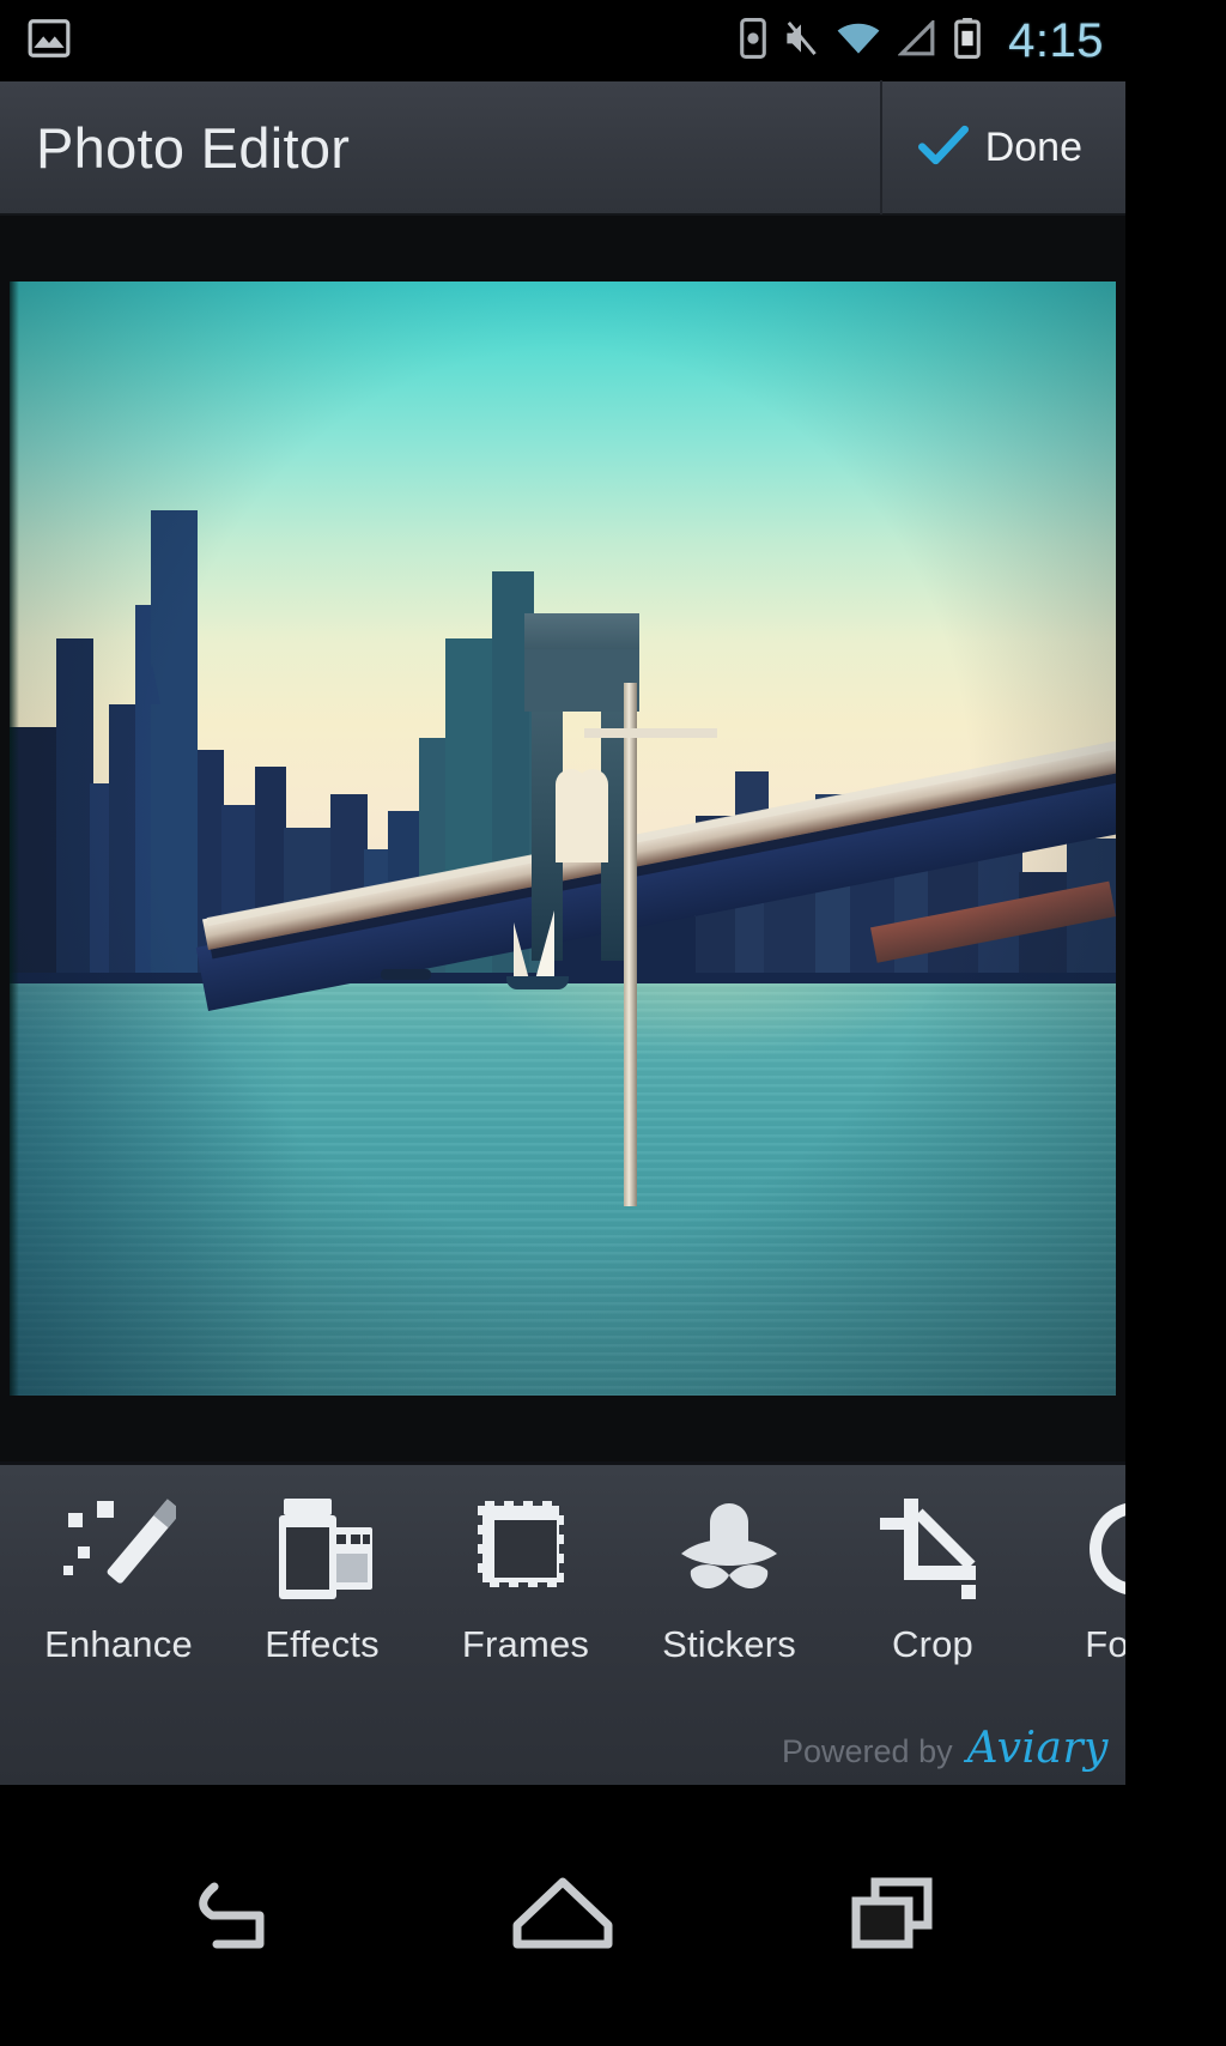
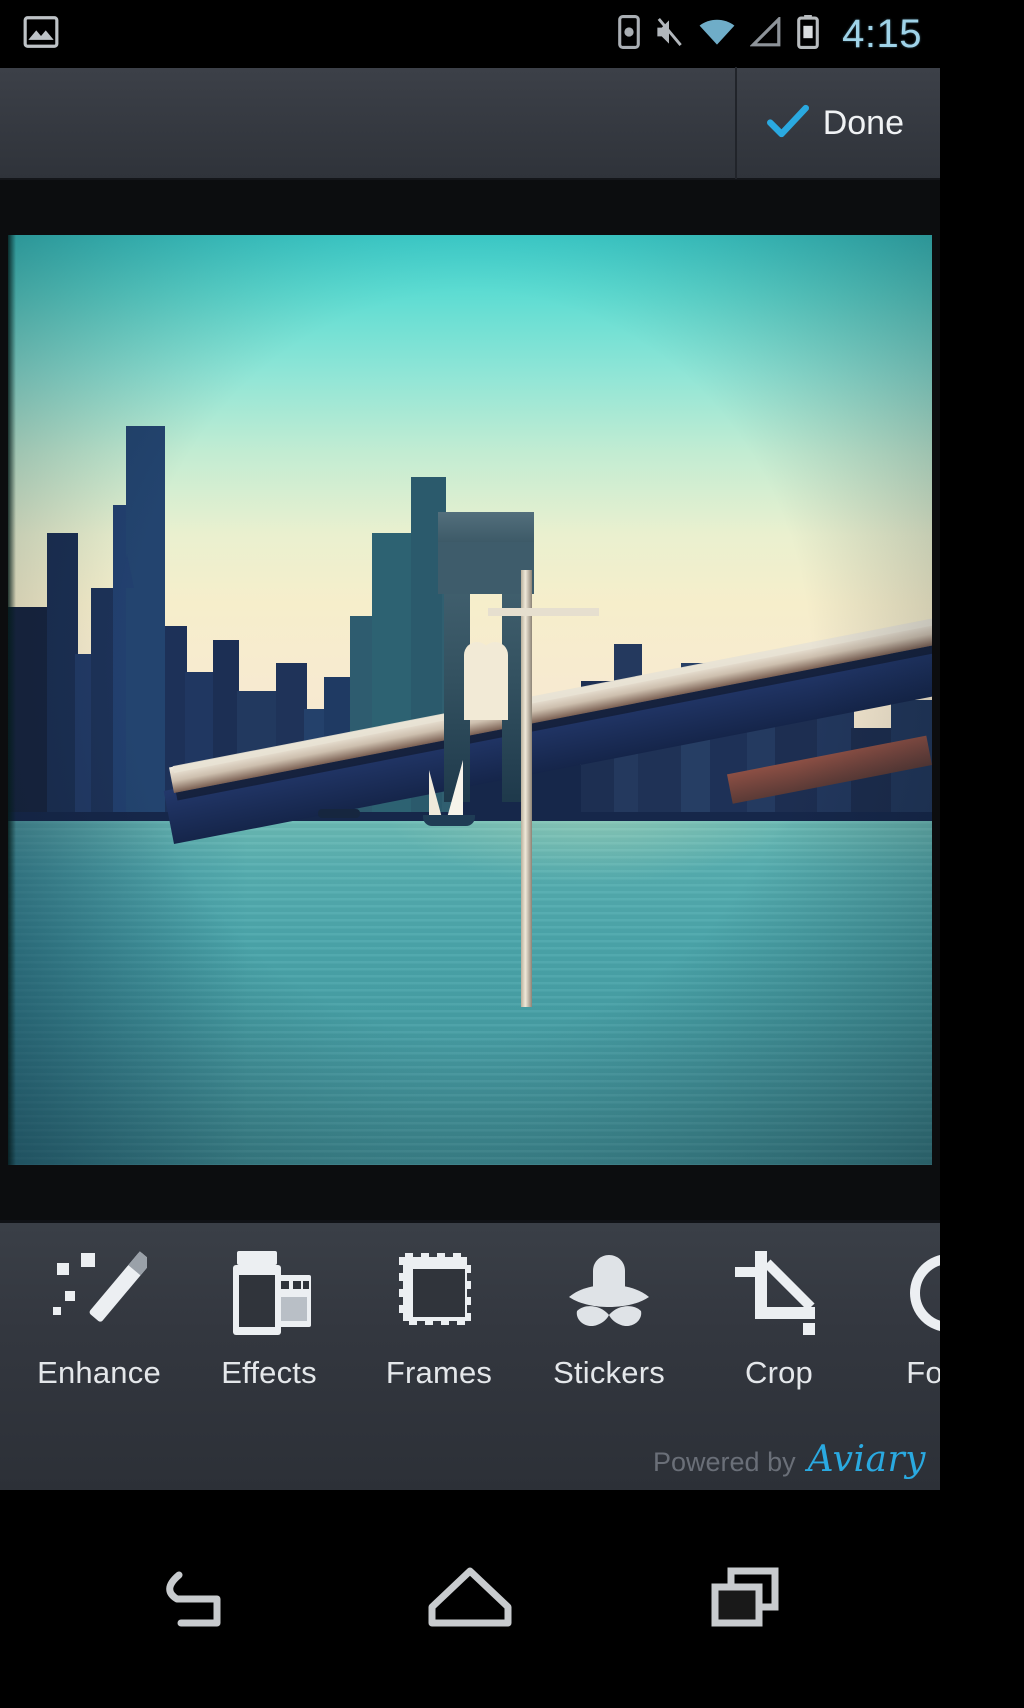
  4:15
- Photo Editor
  Done
  Enhance
  Effects
  Frames
  Stickers
  Crop
  Powered by
  Aviary
